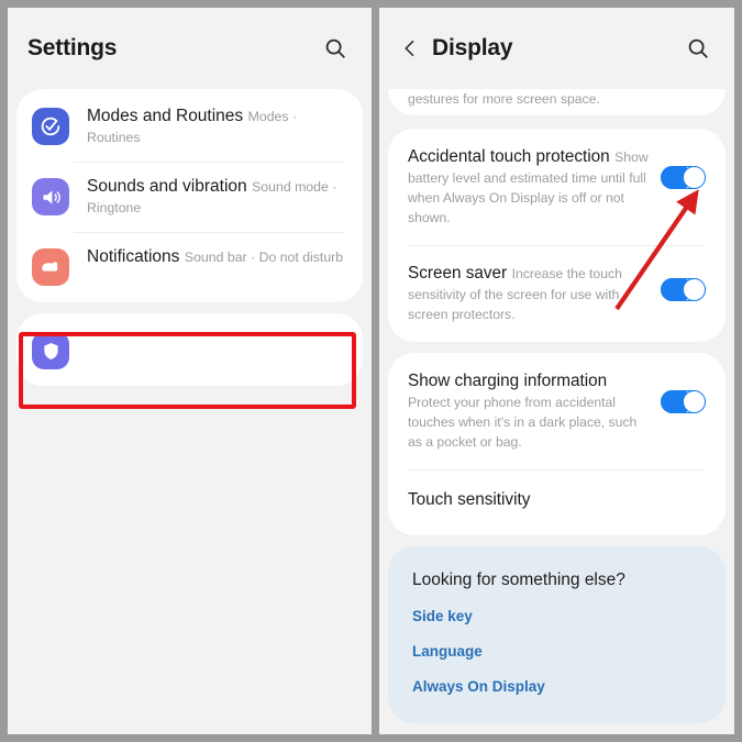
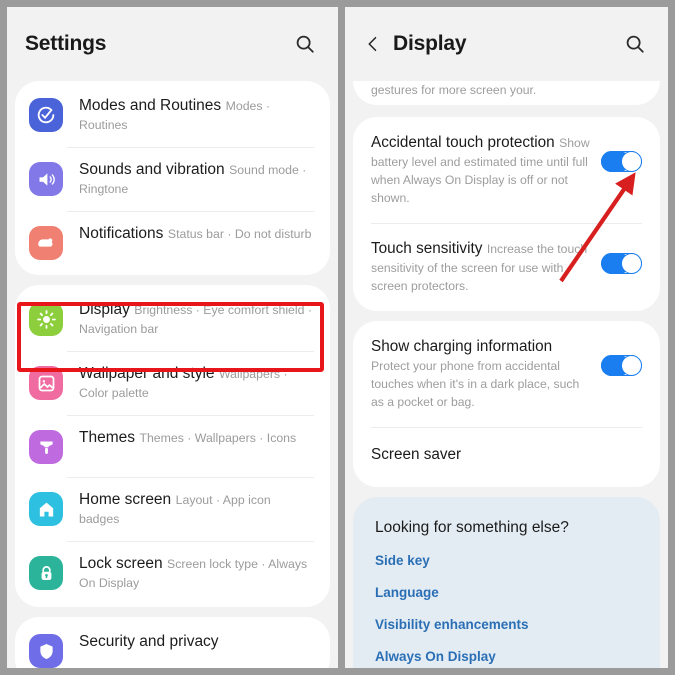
  Settings
  Modes and Routines Modes · Routines
  Sounds and vibration Sound mode · Ringtone
- Notifications Sound bar · Do not disturb
+ Notifications Status bar · Do not disturb
+ Display Brightness · Eye comfort shield · Navigation bar
+ Wallpaper and style Wallpapers · Color palette
+ Themes Themes · Wallpapers · Icons
+ Home screen Layout · App icon badges
+ Lock screen Screen lock type · Always On Display
+ Security and privacy
  Display
- gestures for more screen space.
+ gestures for more screen your.
  Accidental touch protection Show battery level and estimated time until full when Always On Display is off or not shown.
- Screen saver Increase the touch sensitivity of the screen for use with screen protectors.
+ Touch sensitivity Increase the touc sensitivity of the screen for use with screen protectors.
  Show charging information Protect your phone from accidental touches when it's in a dark place, such as a pocket or bag.
- Touch sensitivity
+ Screen saver
  Looking for something else?
  Side key
  Language
+ Visibility enhancements
  Always On Display
